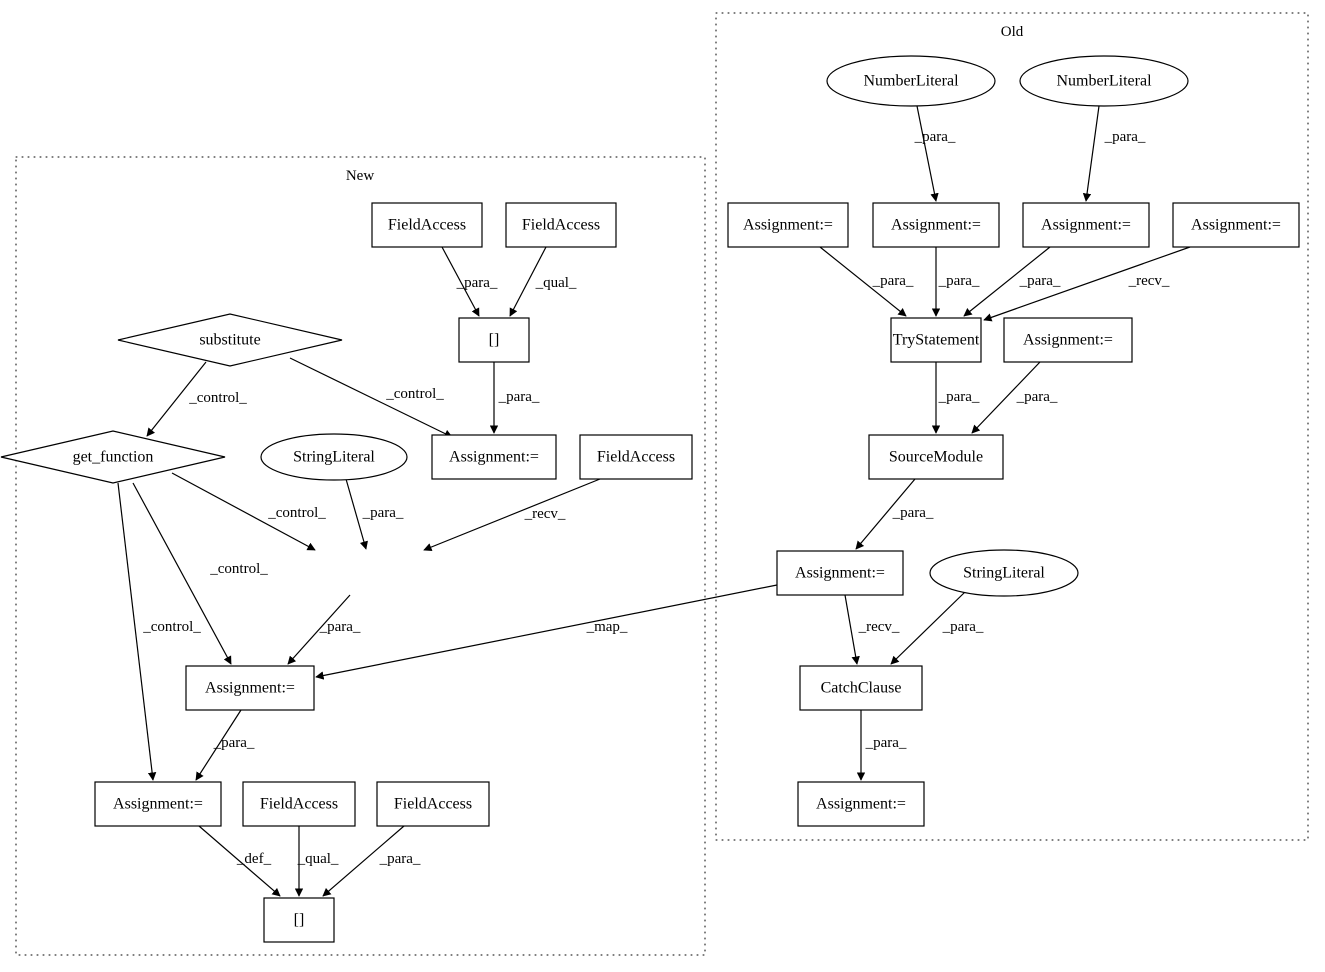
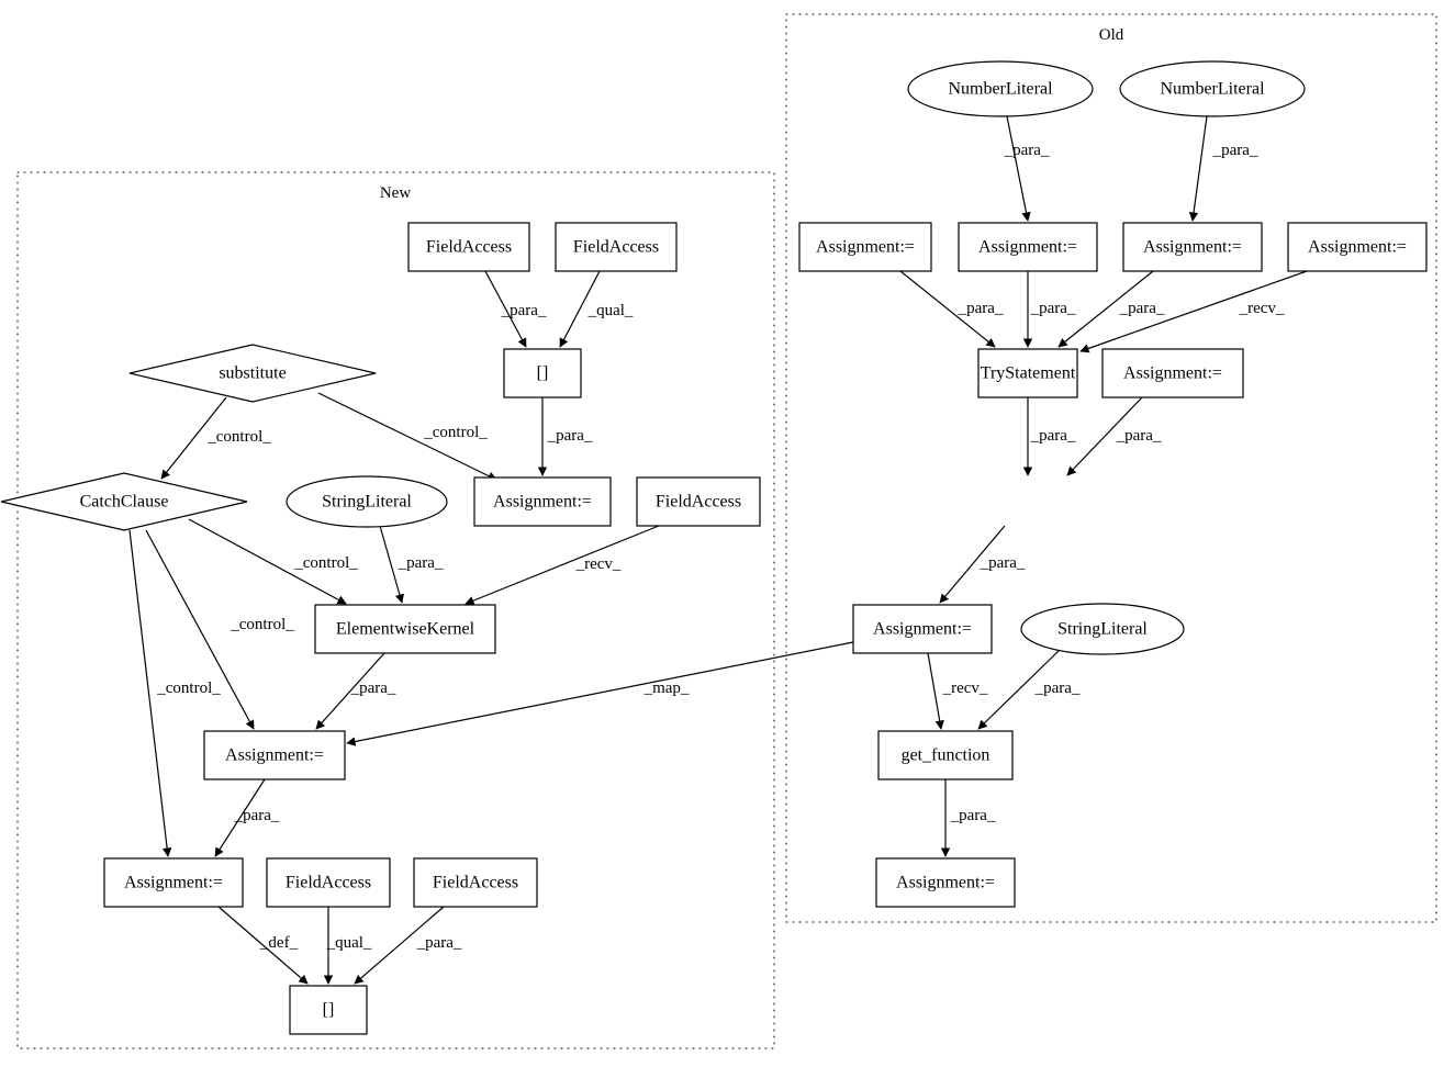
  New
  Old
  _para_
  _qual_
  _para_
  _control_
  _control_
  _para_
  _control_
  _recv_
  _control_
  _para_
  _map_
  _control_
  _para_
  _def_
  _qual_
  _para_
  _para_
  _para_
  _para_
  _para_
  _para_
  _recv_
  _para_
  _para_
  _para_
  _recv_
  _para_
  _para_
  FieldAccess
  FieldAccess
  []
  substitute
- get_function
+ CatchClause
  StringLiteral
  Assignment:=
  FieldAccess
+ ElementwiseKernel
  Assignment:=
  Assignment:=
  FieldAccess
  FieldAccess
  []
  NumberLiteral
  NumberLiteral
  Assignment:=
  Assignment:=
  Assignment:=
  Assignment:=
  TryStatement
  Assignment:=
- SourceModule
  Assignment:=
  StringLiteral
- CatchClause
+ get_function
  Assignment:=
